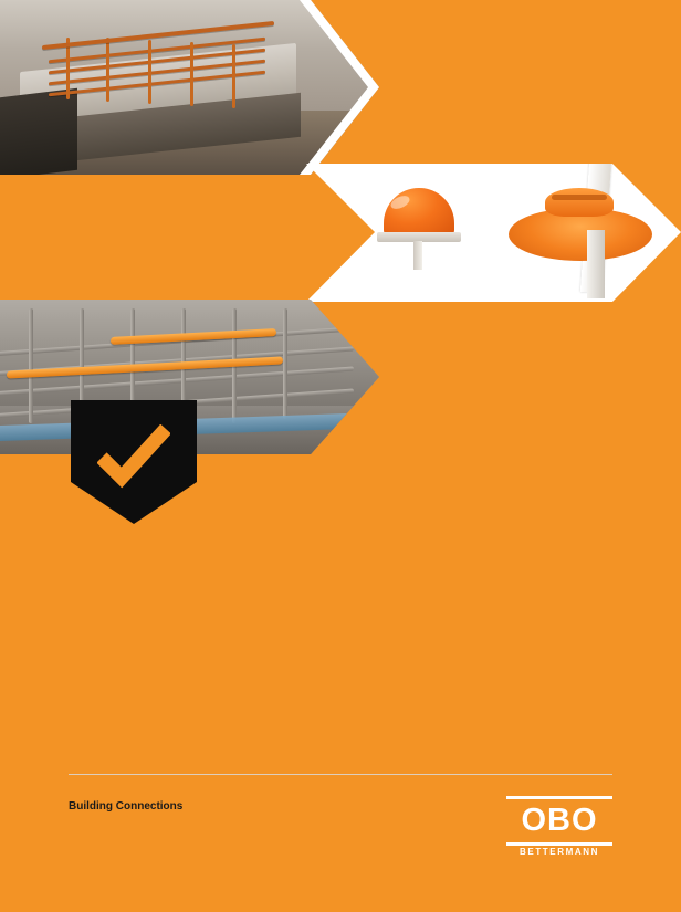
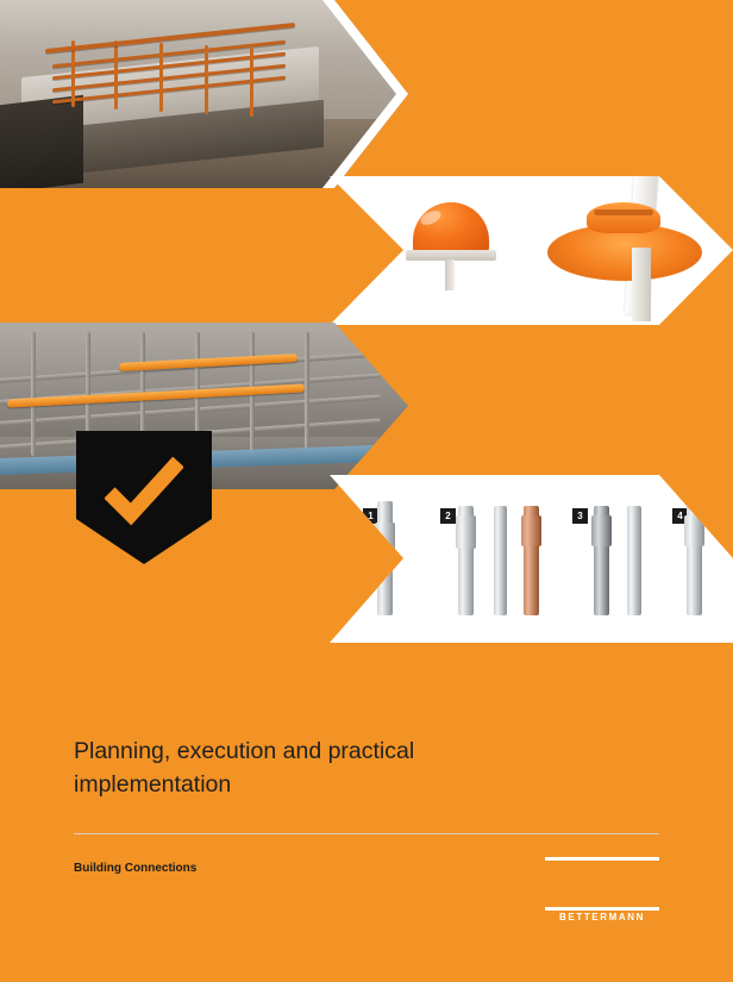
+ 1
+ 2
+ 3
+ 4
+ Planning, execution and practical implementation
  Building Connections
- OBO
  BETTERMANN
